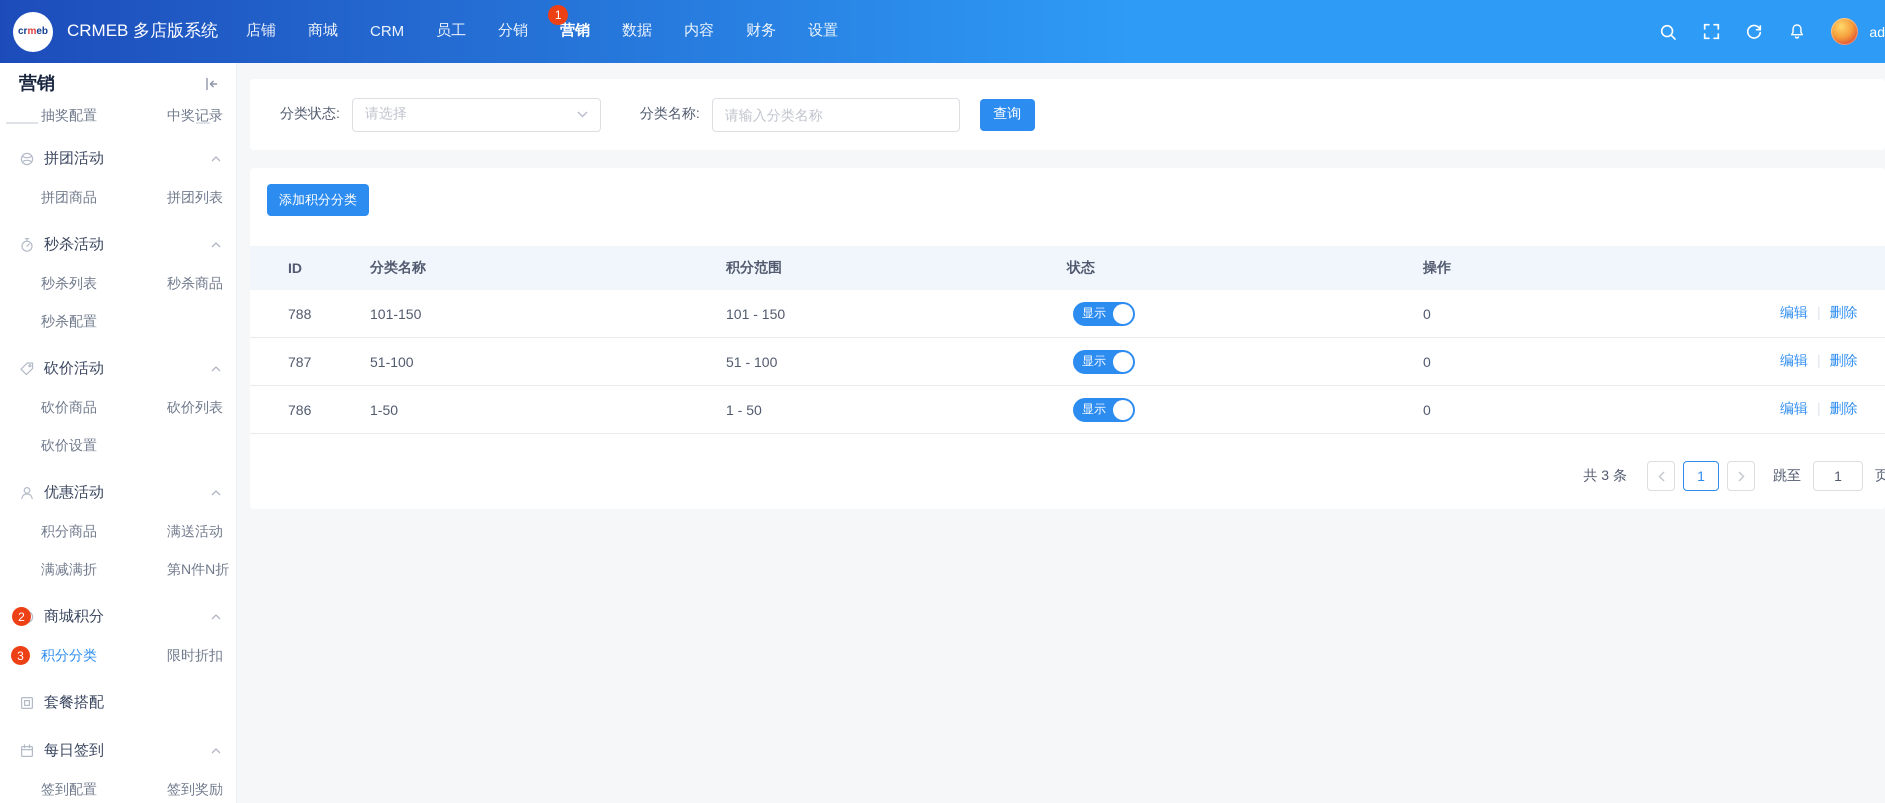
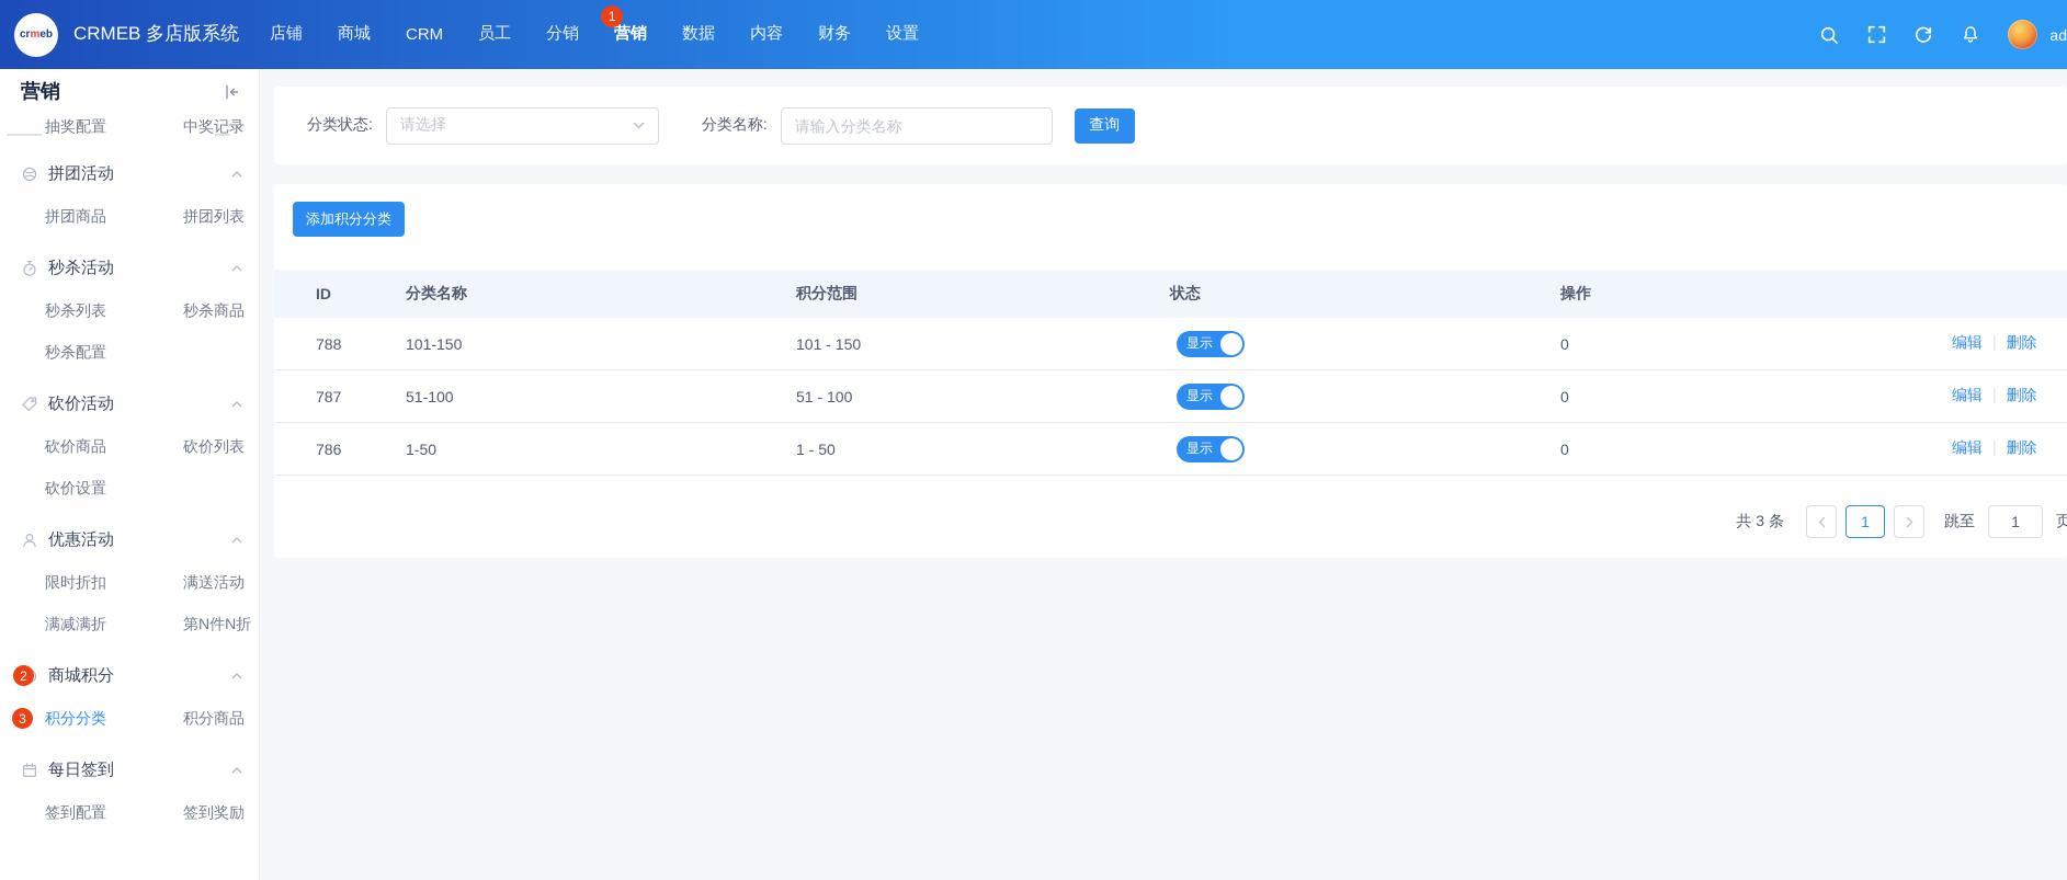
  crmeb
  CRMEB 多店版系统
  店铺
  商城
  CRM
  员工
  分销
  营销
  1
  数据
  内容
  财务
  设置
  ad
  营销
  抽奖配置
  中奖记录
  拼团活动
  拼团商品
  拼团列表
  秒杀活动
  秒杀列表
  秒杀商品
  秒杀配置
  砍价活动
  砍价商品
  砍价列表
  砍价设置
  优惠活动
- 积分商品
+ 限时折扣
  满送活动
  满减满折
  第N件N折
  2
  商城积分
  3
  积分分类
- 限时折扣
+ 积分商品
- 套餐搭配
  每日签到
  签到配置
  签到奖励
  分类状态:
  请选择
  分类名称:
  请输入分类名称
  查询
  添加积分分类
  ID
  分类名称
  积分范围
  状态
  操作
  788
  101-150
  101 - 150
  显示
  0
  编辑 | 删除
  787
  51-100
  51 - 100
  显示
  0
  编辑 | 删除
  786
  1-50
  1 - 50
  显示
  0
  编辑 | 删除
  共 3 条
  1
  跳至
  1
  页
